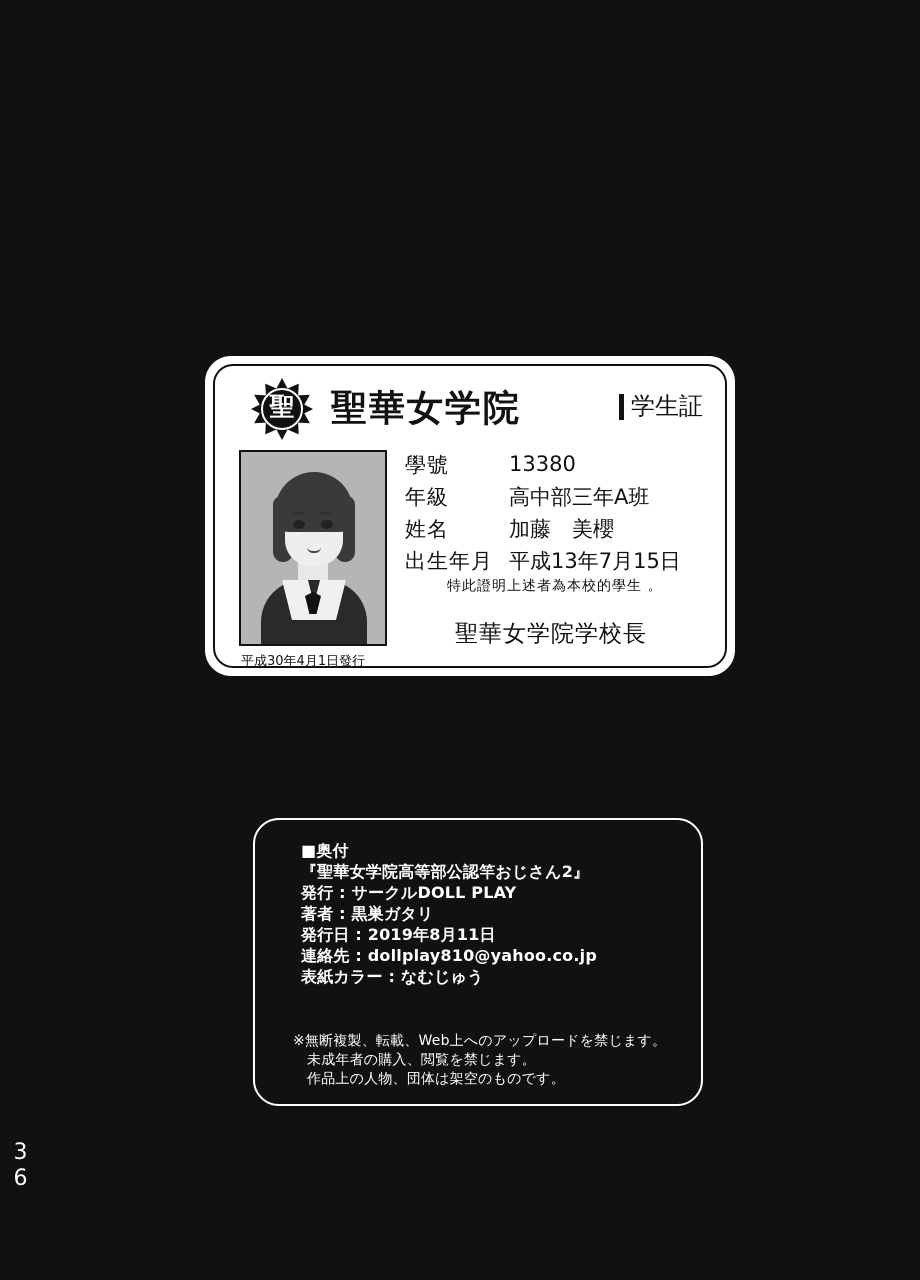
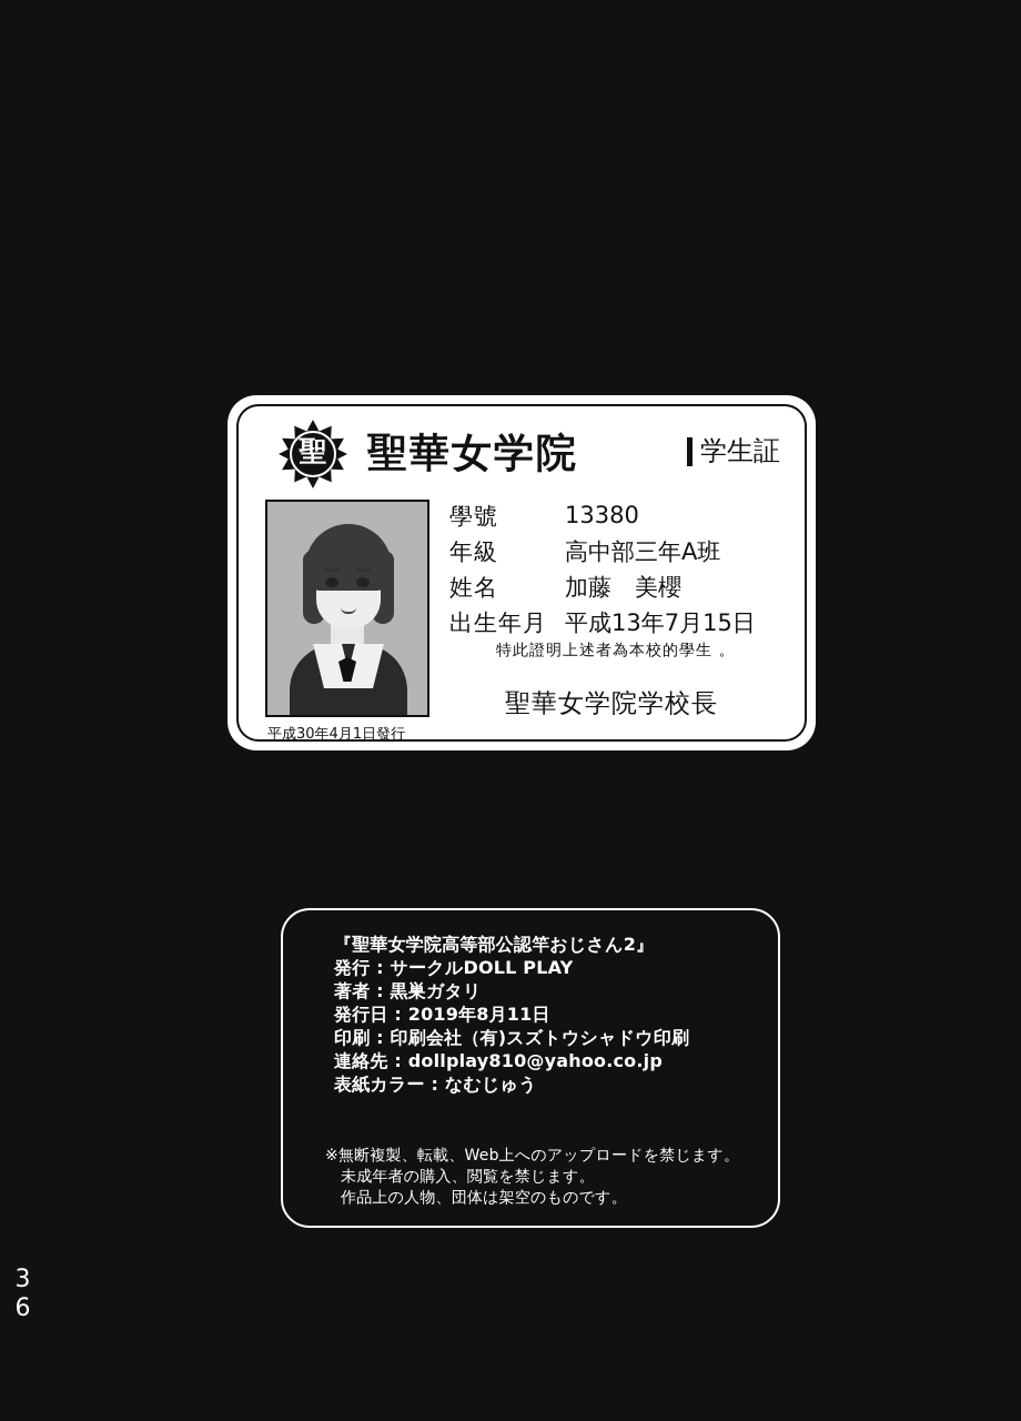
  聖
  聖華女学院
  学生証
  平成30年4月1日發行
  學號
  13380
  年級
  高中部三年A班
  姓名
  加藤 美櫻
  出生年月
  平成13年7月15日
  特此證明上述者為本校的學生 。
  聖華女学院学校長
- ■奥付
  『聖華女学院高等部公認竿おじさん2』
  発行 : サークルDOLL PLAY
  著者 : 黒巣ガタリ
  発行日 : 2019年8月11日
+ 印刷 : 印刷会社（有)スズトウシャドウ印刷
  連絡先 : dollplay810@yahoo.co.jp
  表紙カラー : なむじゅう
  ※無断複製、転載、Web上へのアップロードを禁じます。
  未成年者の購入、閲覧を禁じます。
  作品上の人物、団体は架空のものです。
